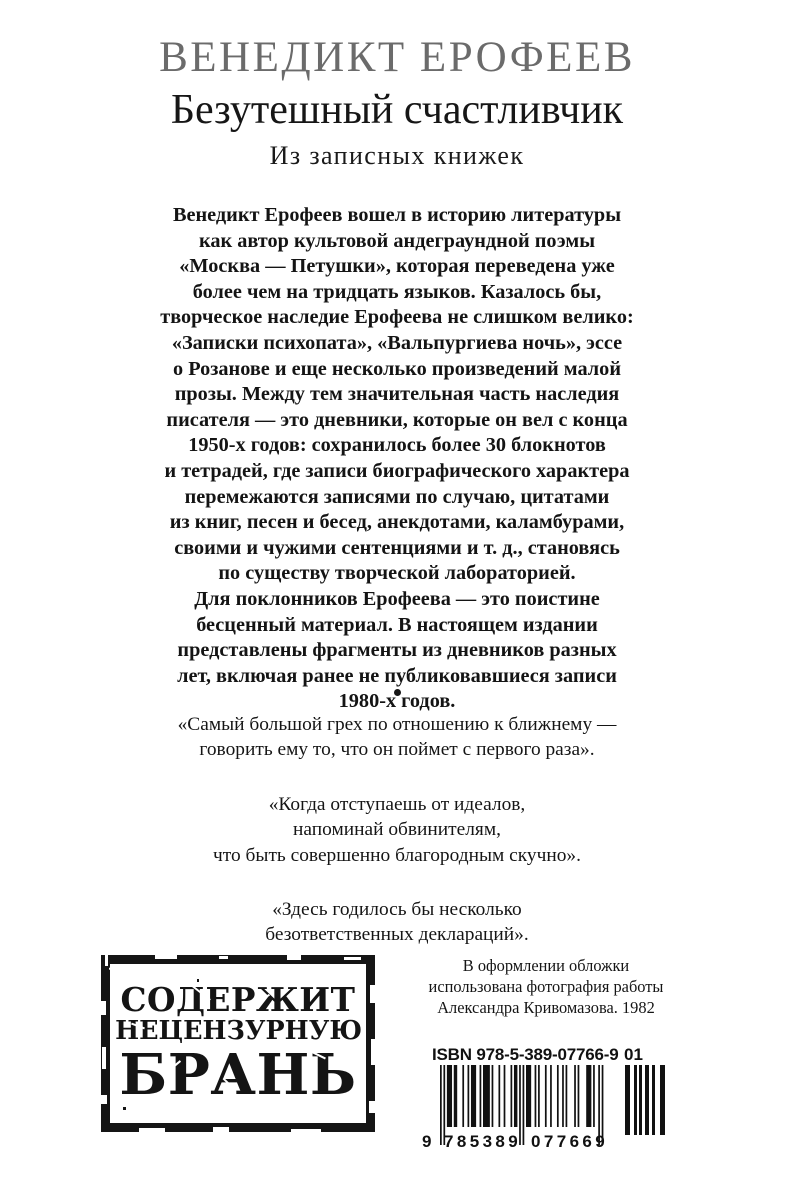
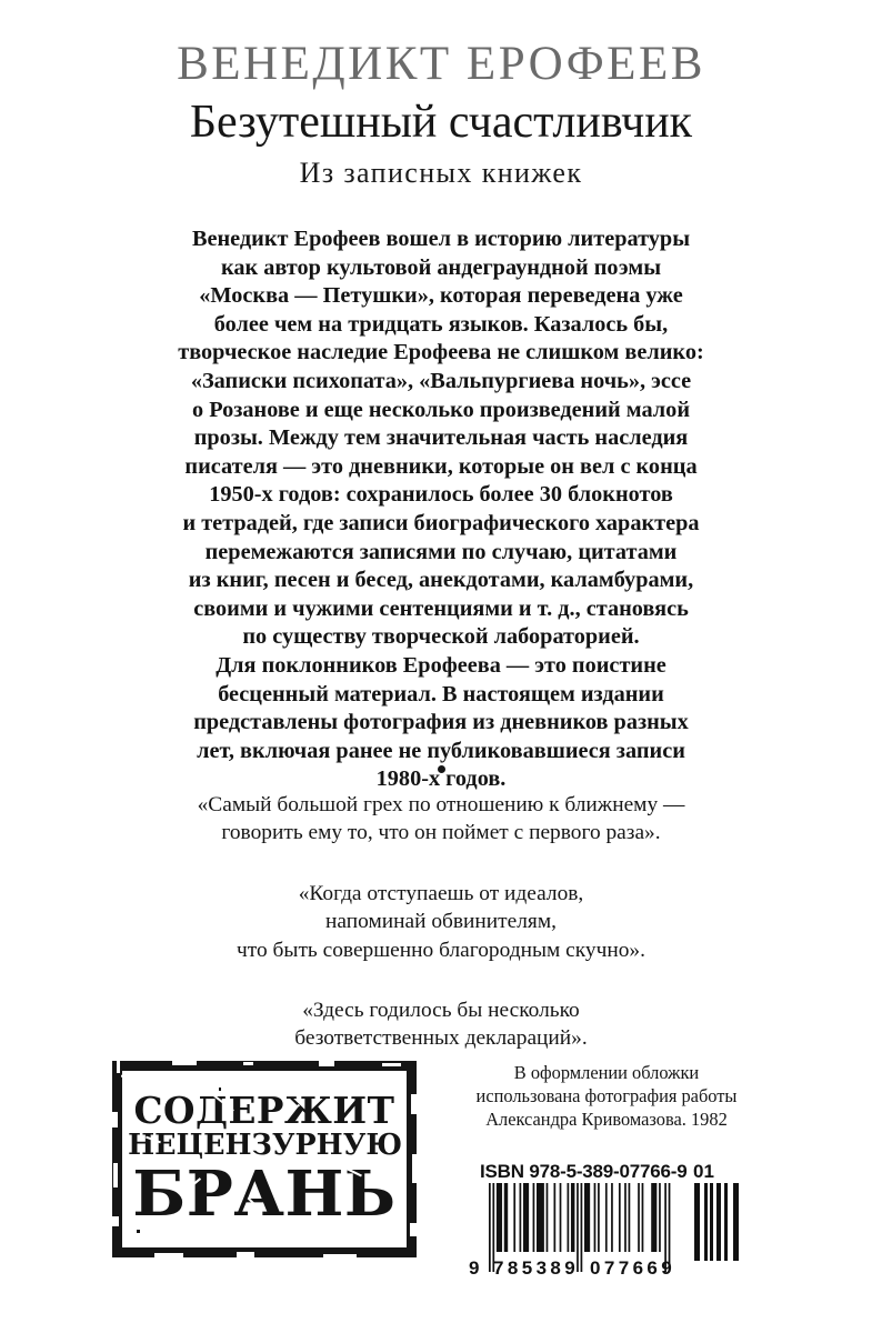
  ВЕНЕДИКТ ЕРОФЕЕВ
  Безутешный счастливчик
  Из записных книжек
  Венедикт Ерофеев вошел в историю литературы
  как автор культовой андеграундной поэмы
  «Москва — Петушки», которая переведена уже
  более чем на тридцать языков. Казалось бы,
  творческое наследие Ерофеева не слишком велико:
  «Записки психопата», «Вальпургиева ночь», эссе
  о Розанове и еще несколько произведений малой
  прозы. Между тем значительная часть наследия
  писателя — это дневники, которые он вел с конца
  1950-х годов: сохранилось более 30 блокнотов
  и тетрадей, где записи биографического характера
  перемежаются записями по случаю, цитатами
  из книг, песен и бесед, анекдотами, каламбурами,
  своими и чужими сентенциями и т. д., становясь
  по существу творческой лабораторией.
  Для поклонников Ерофеева — это поистине
  бесценный материал. В настоящем издании
- представлены фрагменты из дневников разных
+ представлены фотография из дневников разных
  лет, включая ранее не публиковавшиеся записи
  1980-х годов.
  «Самый большой грех по отношению к ближнему —
  говорить ему то, что он поймет с первого раза».
  «Когда отступаешь от идеалов,
  напоминай обвинителям,
  что быть совершенно благородным скучно».
  «Здесь годилось бы несколько
  безответственных деклараций».
  СОДЕРЖИТ
  НЕЦЕНЗУРНУЮ
  БРАНЬ
  В оформлении обложки
  использована фотография работы
  Александра Кривомазова. 1982
  ISBN 978-5-389-07766-9
  01
  9
  785389
  077669
